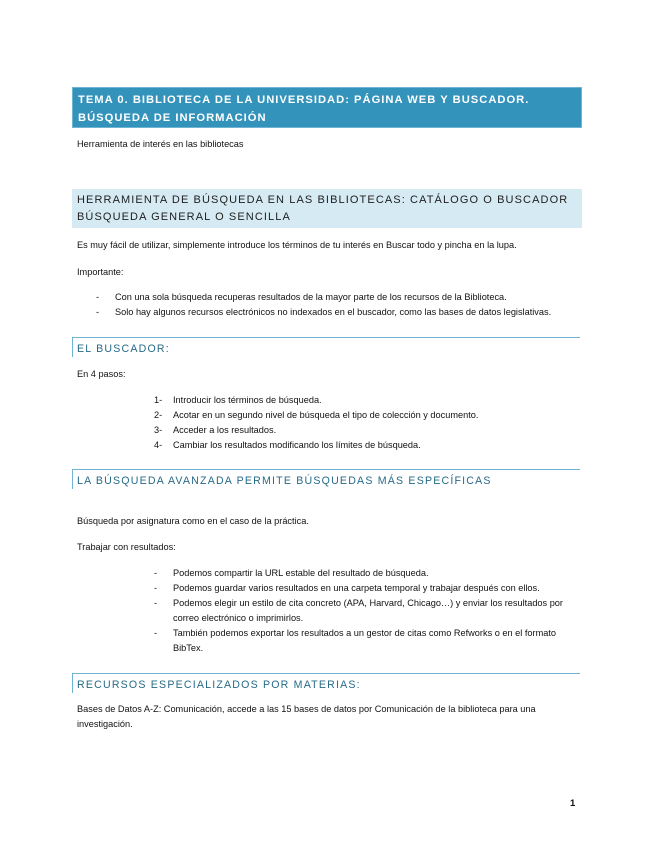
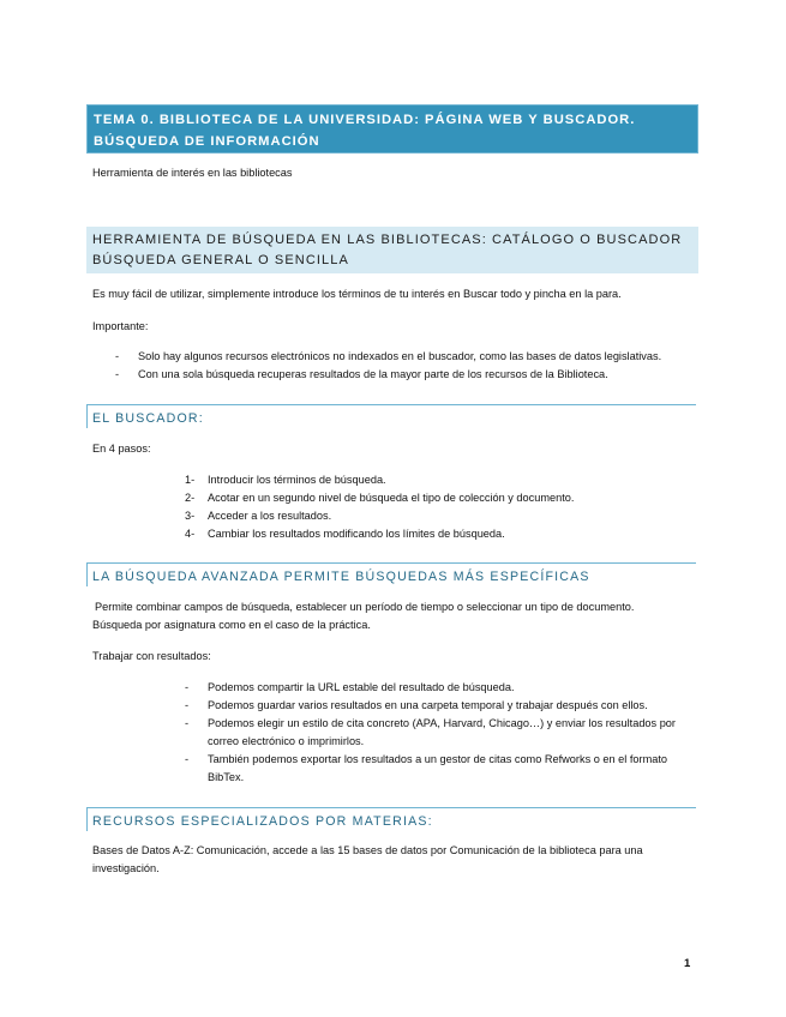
  TEMA 0. BIBLIOTECA DE LA UNIVERSIDAD: PÁGINA WEB Y BUSCADOR. BÚSQUEDA DE INFORMACIÓN
  Herramienta de interés en las bibliotecas
  HERRAMIENTA DE BÚSQUEDA EN LAS BIBLIOTECAS: CATÁLOGO O BUSCADOR BÚSQUEDA GENERAL O SENCILLA
- Es muy fácil de utilizar, simplemente introduce los términos de tu interés en Buscar todo y pincha en la lupa.
+ Es muy fácil de utilizar, simplemente introduce los términos de tu interés en Buscar todo y pincha en la para.
  Importante:
  -
- Con una sola búsqueda recuperas resultados de la mayor parte de los recursos de la Biblioteca.
+ Solo hay algunos recursos electrónicos no indexados en el buscador, como las bases de datos legislativas.
  -
- Solo hay algunos recursos electrónicos no indexados en el buscador, como las bases de datos legislativas.
+ Con una sola búsqueda recuperas resultados de la mayor parte de los recursos de la Biblioteca.
  EL BUSCADOR:
  En 4 pasos:
  1-
  Introducir los términos de búsqueda.
  2-
  Acotar en un segundo nivel de búsqueda el tipo de colección y documento.
  3-
  Acceder a los resultados.
  4-
  Cambiar los resultados modificando los límites de búsqueda.
  LA BÚSQUEDA AVANZADA PERMITE BÚSQUEDAS MÁS ESPECÍFICAS
+ Permite combinar campos de búsqueda, establecer un período de tiempo o seleccionar un tipo de documento.
  Búsqueda por asignatura como en el caso de la práctica.
  Trabajar con resultados:
  -
  Podemos compartir la URL estable del resultado de búsqueda.
  -
  Podemos guardar varios resultados en una carpeta temporal y trabajar después con ellos.
  -
  Podemos elegir un estilo de cita concreto (APA, Harvard, Chicago…) y enviar los resultados por correo electrónico o imprimirlos.
  -
  También podemos exportar los resultados a un gestor de citas como Refworks o en el formato BibTex.
  RECURSOS ESPECIALIZADOS POR MATERIAS:
  Bases de Datos A-Z: Comunicación, accede a las 15 bases de datos por Comunicación de la biblioteca para una investigación.
  1
